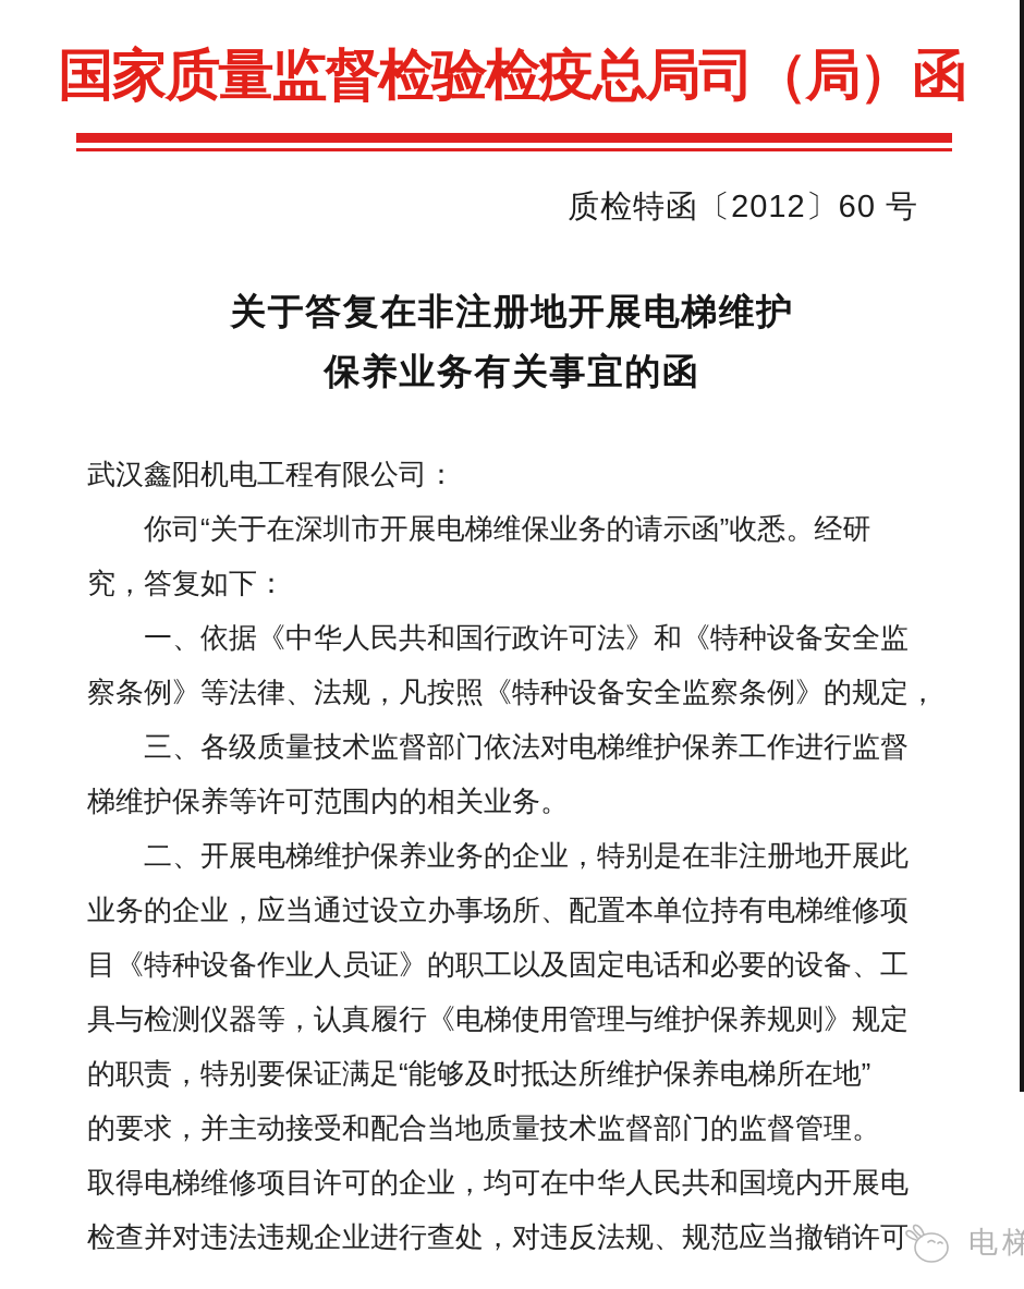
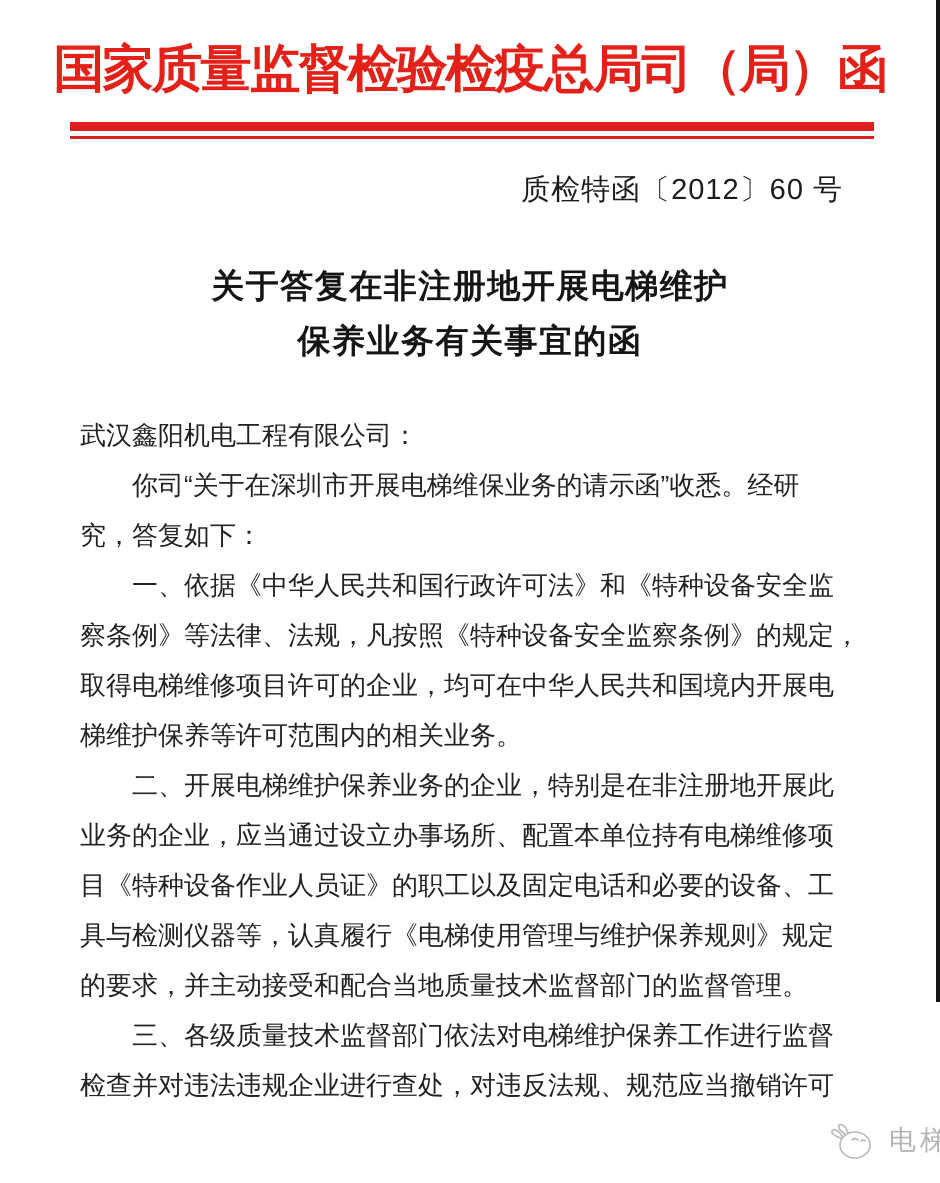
  国家质量监督检验检疫总局司（局）函
  质检特函〔2012〕60 号
  关于答复在非注册地开展电梯维护
  保养业务有关事宜的函
  武汉鑫阳机电工程有限公司：
  你司“关于在深圳市开展电梯维保业务的请示函”收悉。经研
  究，答复如下：
  一、依据《中华人民共和国行政许可法》和《特种设备安全监
  察条例》等法律、法规，凡按照《特种设备安全监察条例》的规定，
- 三、各级质量技术监督部门依法对电梯维护保养工作进行监督
+ 取得电梯维修项目许可的企业，均可在中华人民共和国境内开展电
  梯维护保养等许可范围内的相关业务。
  二、开展电梯维护保养业务的企业，特别是在非注册地开展此
  业务的企业，应当通过设立办事场所、配置本单位持有电梯维修项
  目《特种设备作业人员证》的职工以及固定电话和必要的设备、工
  具与检测仪器等，认真履行《电梯使用管理与维护保养规则》规定
- 的职责，特别要保证满足“能够及时抵达所维护保养电梯所在地”
  的要求，并主动接受和配合当地质量技术监督部门的监督管理。
- 取得电梯维修项目许可的企业，均可在中华人民共和国境内开展电
+ 三、各级质量技术监督部门依法对电梯维护保养工作进行监督
  检查并对违法违规企业进行查处，对违反法规、规范应当撤销许可
  电梯
